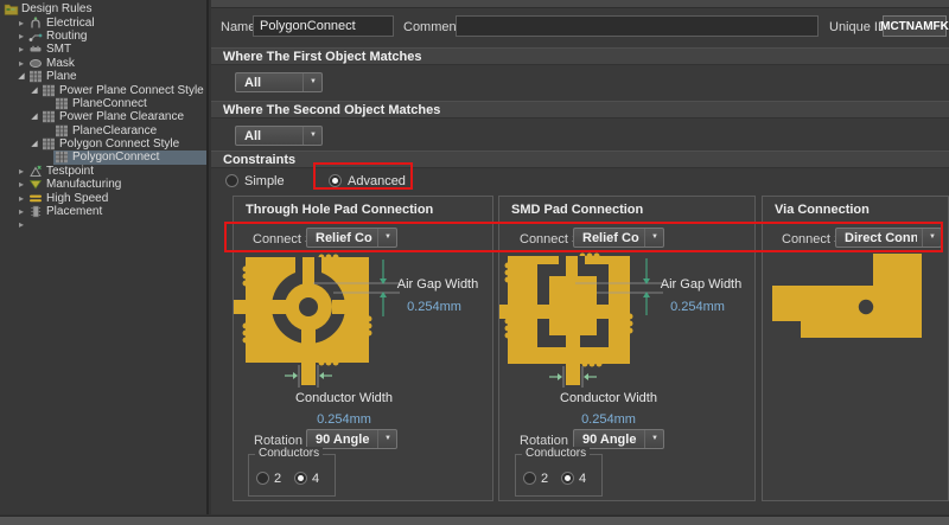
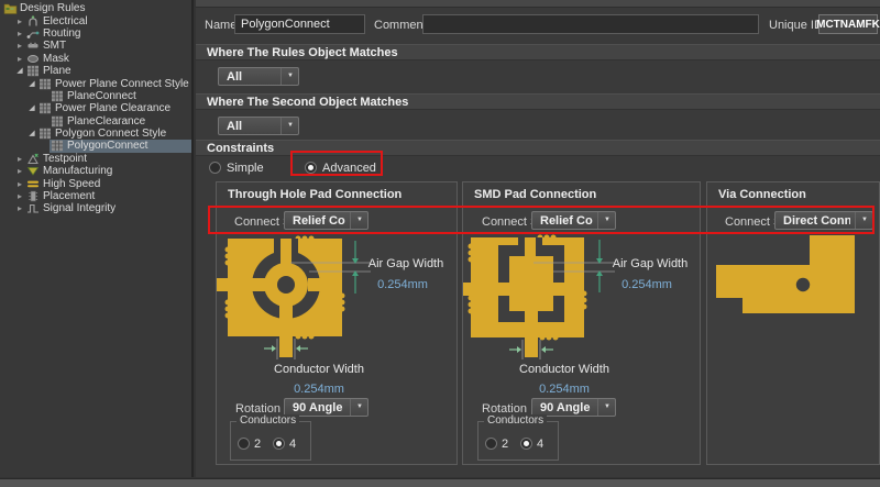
  Design Rules
  ▸
  Electrical
  ▸
  Routing
  ▸
  SMT
  ▸
  Mask
  Plane
  Power Plane Connect Style
  PlaneConnect
  Power Plane Clearance
  PlaneClearance
  Polygon Connect Style
  PolygonConnect
  ▸
  Testpoint
  ▸
  Manufacturing
  ▸
  High Speed
  ▸
  Placement
  ▸
+ Signal Integrity
  Nam
  PolygonConnect
  Commen
  Unique I
  MCTNAMFK
- Where The First Object Matches
+ Where The Rules Object Matches
  All
  Where The Second Object Matches
  All
  Constraints
  Simple
  Advanced
  Through Hole Pad Connection
  Air Gap Width
  0.254mm
  Conductor Width
  0.254mm
  Rotation
  90 Angle
  Conductors
  2
  4
  SMD Pad Connection
  Air Gap Width
  0.254mm
  Conductor Width
  0.254mm
  Rotation
  90 Angle
  Conductors
  2
  4
  Via Connection
  Direct Conn
